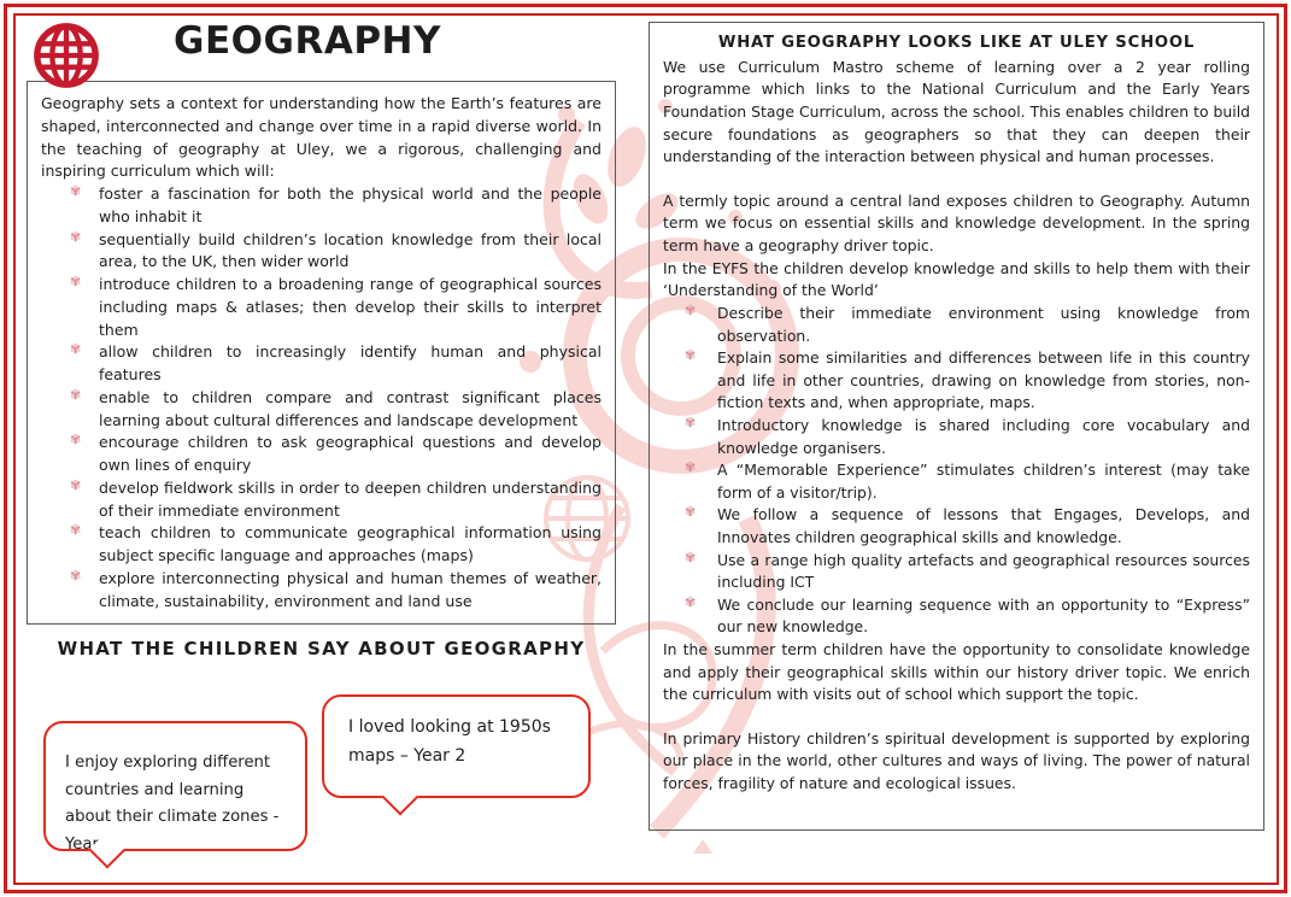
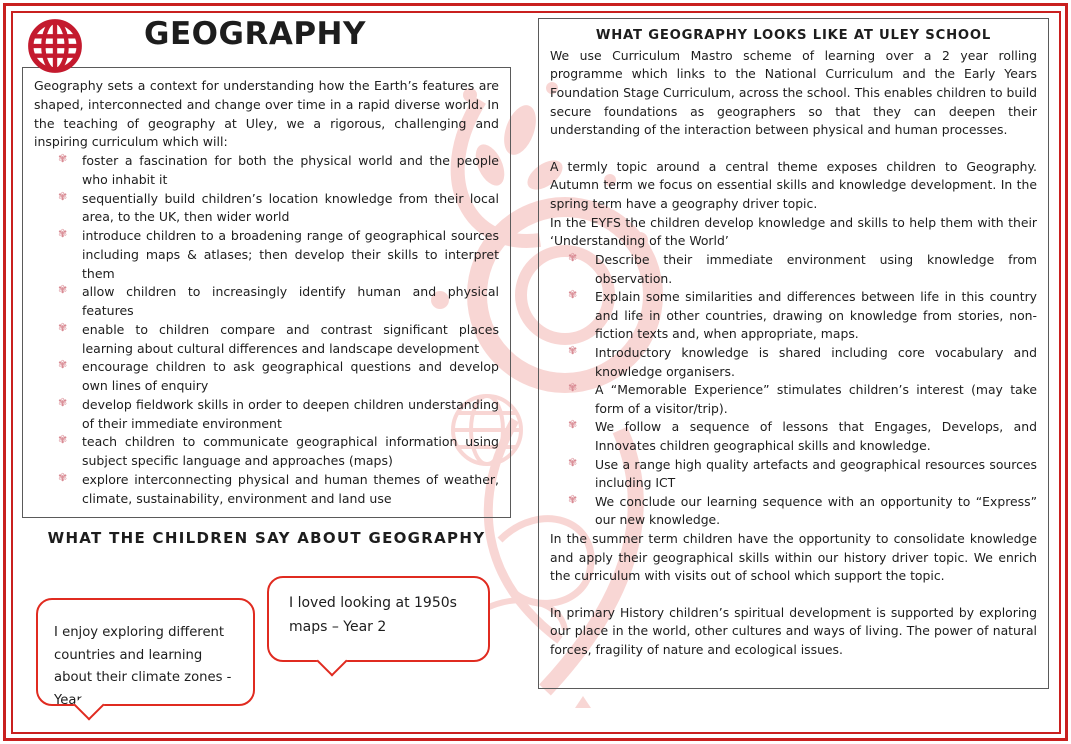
  GEOGRAPHY
  Geography sets a context for understanding how the Earth’s features are shaped, interconnected and change over time in a rapid diverse world. In the teaching of geography at Uley, we a rigorous, challenging and inspiring curriculum which will:
  ✾
  foster a fascination for both the physical world and the people who inhabit it
  ✾
  sequentially build children’s location knowledge from their local area, to the UK, then wider world
  ✾
  introduce children to a broadening range of geographical sources including maps & atlases; then develop their skills to interpret them
  ✾
  allow children to increasingly identify human and physical features
  ✾
  enable to children compare and contrast significant places learning about cultural differences and landscape development
  ✾
  encourage children to ask geographical questions and develop own lines of enquiry
  ✾
  develop fieldwork skills in order to deepen children understanding of their immediate environment
  ✾
  teach children to communicate geographical information using subject specific language and approaches (maps)
  ✾
  explore interconnecting physical and human themes of weather, climate, sustainability, environment and land use
  WHAT THE CHILDREN SAY ABOUT GEOGRAPHY
  I enjoy exploring different countries and learning about their climate zones - Yea
  I loved looking at 1950s maps – Year 2
  WHAT GEOGRAPHY LOOKS LIKE AT ULEY SCHOOL
  We use Curriculum Mastro scheme of learning over a 2 year rolling programme which links to the National Curriculum and the Early Years Foundation Stage Curriculum, across the school. This enables children to build secure foundations as geographers so that they can deepen their understanding of the interaction between physical and human processes.
- A termly topic around a central land exposes children to Geography. Autumn term we focus on essential skills and knowledge development. In the spring term have a geography driver topic.
+ A termly topic around a central theme exposes children to Geography. Autumn term we focus on essential skills and knowledge development. In the spring term have a geography driver topic.
  In the EYFS the children develop knowledge and skills to help them with their ‘Understanding of the World’
  ✾
  Describe their immediate environment using knowledge from observation.
  ✾
  Explain some similarities and differences between life in this country and life in other countries, drawing on knowledge from stories, non-fiction texts and, when appropriate, maps.
  ✾
  Introductory knowledge is shared including core vocabulary and knowledge organisers.
  ✾
  A “Memorable Experience” stimulates children’s interest (may take form of a visitor/trip).
  ✾
  We follow a sequence of lessons that Engages, Develops, and Innovates children geographical skills and knowledge.
  ✾
  Use a range high quality artefacts and geographical resources sources including ICT
  ✾
  We conclude our learning sequence with an opportunity to “Express” our new knowledge.
  In the summer term children have the opportunity to consolidate knowledge and apply their geographical skills within our history driver topic. We enrich the curriculum with visits out of school which support the topic.
  In primary History children’s spiritual development is supported by exploring our place in the world, other cultures and ways of living. The power of natural forces, fragility of nature and ecological issues.
